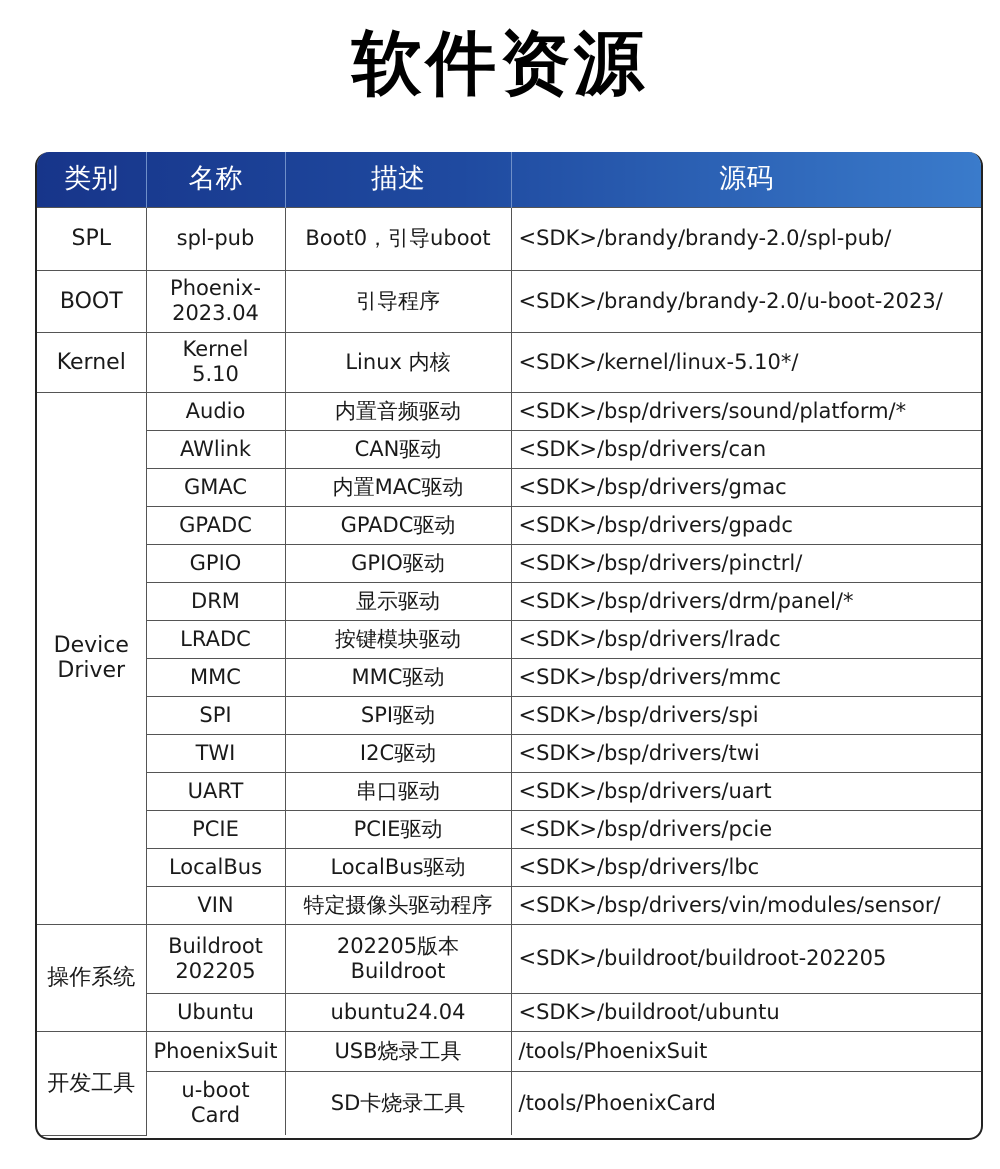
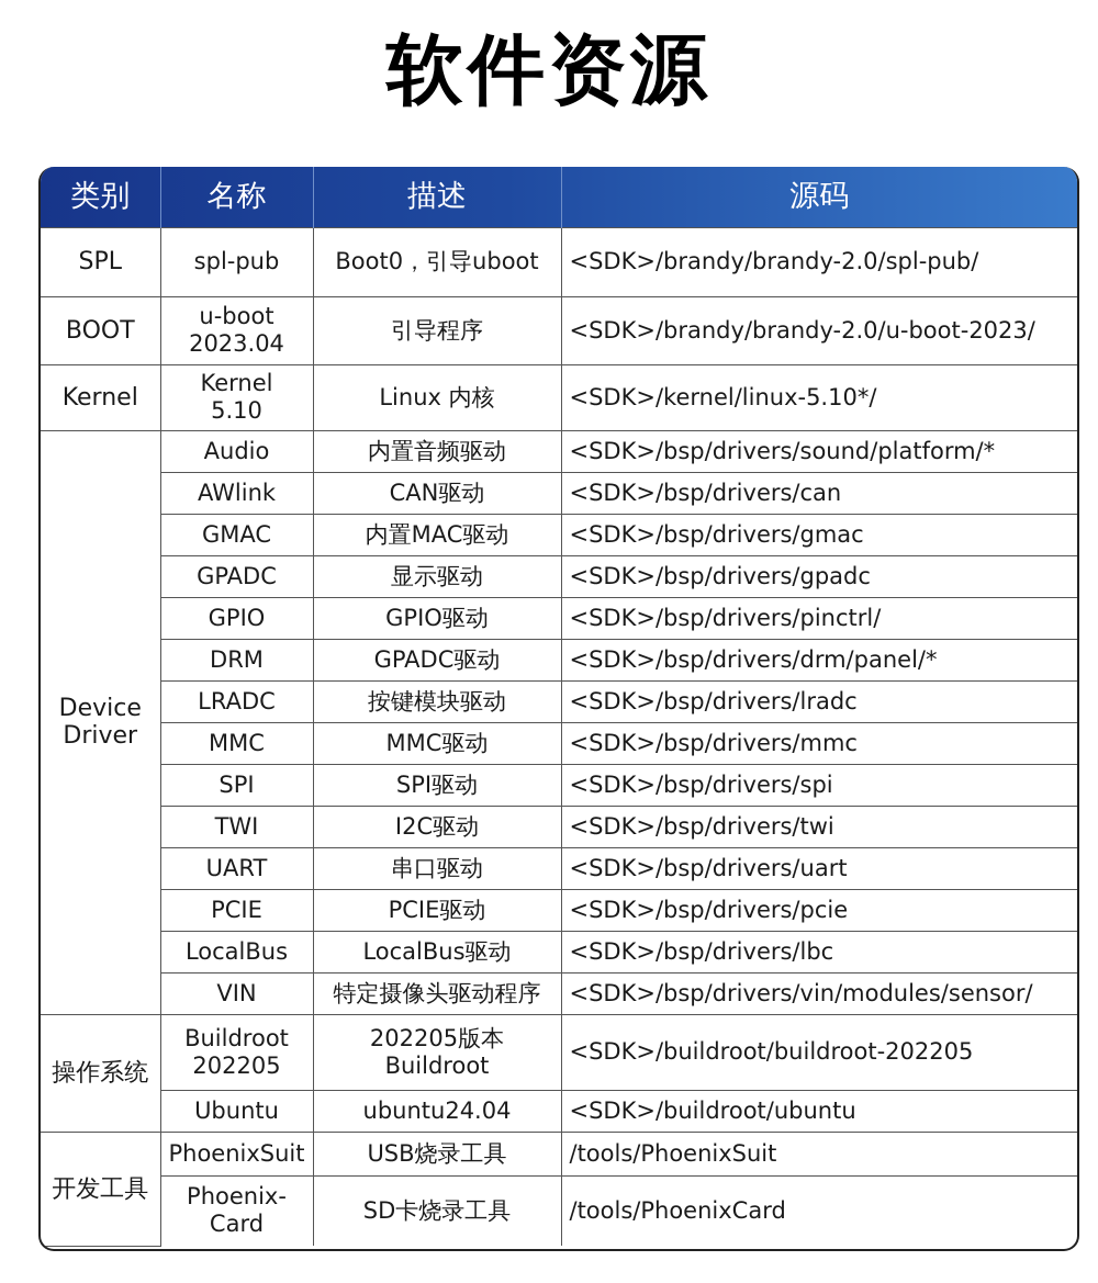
  软件资源
  类别	名称	描述	源码
  SPL	spl-pub	Boot0，引导uboot	<SDK>/brandy/brandy-2.0/spl-pub/
- BOOT	Phoenix- 2023.04	引导程序	<SDK>/brandy/brandy-2.0/u-boot-2023/
+ BOOT	u-boot 2023.04	引导程序	<SDK>/brandy/brandy-2.0/u-boot-2023/
  Kernel	Kernel 5.10	Linux 内核	<SDK>/kernel/linux-5.10*/
  Device Driver	Audio	内置音频驱动	<SDK>/bsp/drivers/sound/platform/*
  AWlink	CAN驱动	<SDK>/bsp/drivers/can
  GMAC	内置MAC驱动	<SDK>/bsp/drivers/gmac
- GPADC	GPADC驱动	<SDK>/bsp/drivers/gpadc
+ GPADC	显示驱动	<SDK>/bsp/drivers/gpadc
  GPIO	GPIO驱动	<SDK>/bsp/drivers/pinctrl/
- DRM	显示驱动	<SDK>/bsp/drivers/drm/panel/*
+ DRM	GPADC驱动	<SDK>/bsp/drivers/drm/panel/*
  LRADC	按键模块驱动	<SDK>/bsp/drivers/lradc
  MMC	MMC驱动	<SDK>/bsp/drivers/mmc
  SPI	SPI驱动	<SDK>/bsp/drivers/spi
  TWI	I2C驱动	<SDK>/bsp/drivers/twi
  UART	串口驱动	<SDK>/bsp/drivers/uart
  PCIE	PCIE驱动	<SDK>/bsp/drivers/pcie
  LocalBus	LocalBus驱动	<SDK>/bsp/drivers/lbc
  VIN	特定摄像头驱动程序	<SDK>/bsp/drivers/vin/modules/sensor/
  操作系统	Buildroot 202205	202205版本 Buildroot	<SDK>/buildroot/buildroot-202205
  Ubuntu	ubuntu24.04	<SDK>/buildroot/ubuntu
  开发工具	PhoenixSuit	USB烧录工具	/tools/PhoenixSuit
- u-boot Card	SD卡烧录工具	/tools/PhoenixCard
+ Phoenix- Card	SD卡烧录工具	/tools/PhoenixCard
